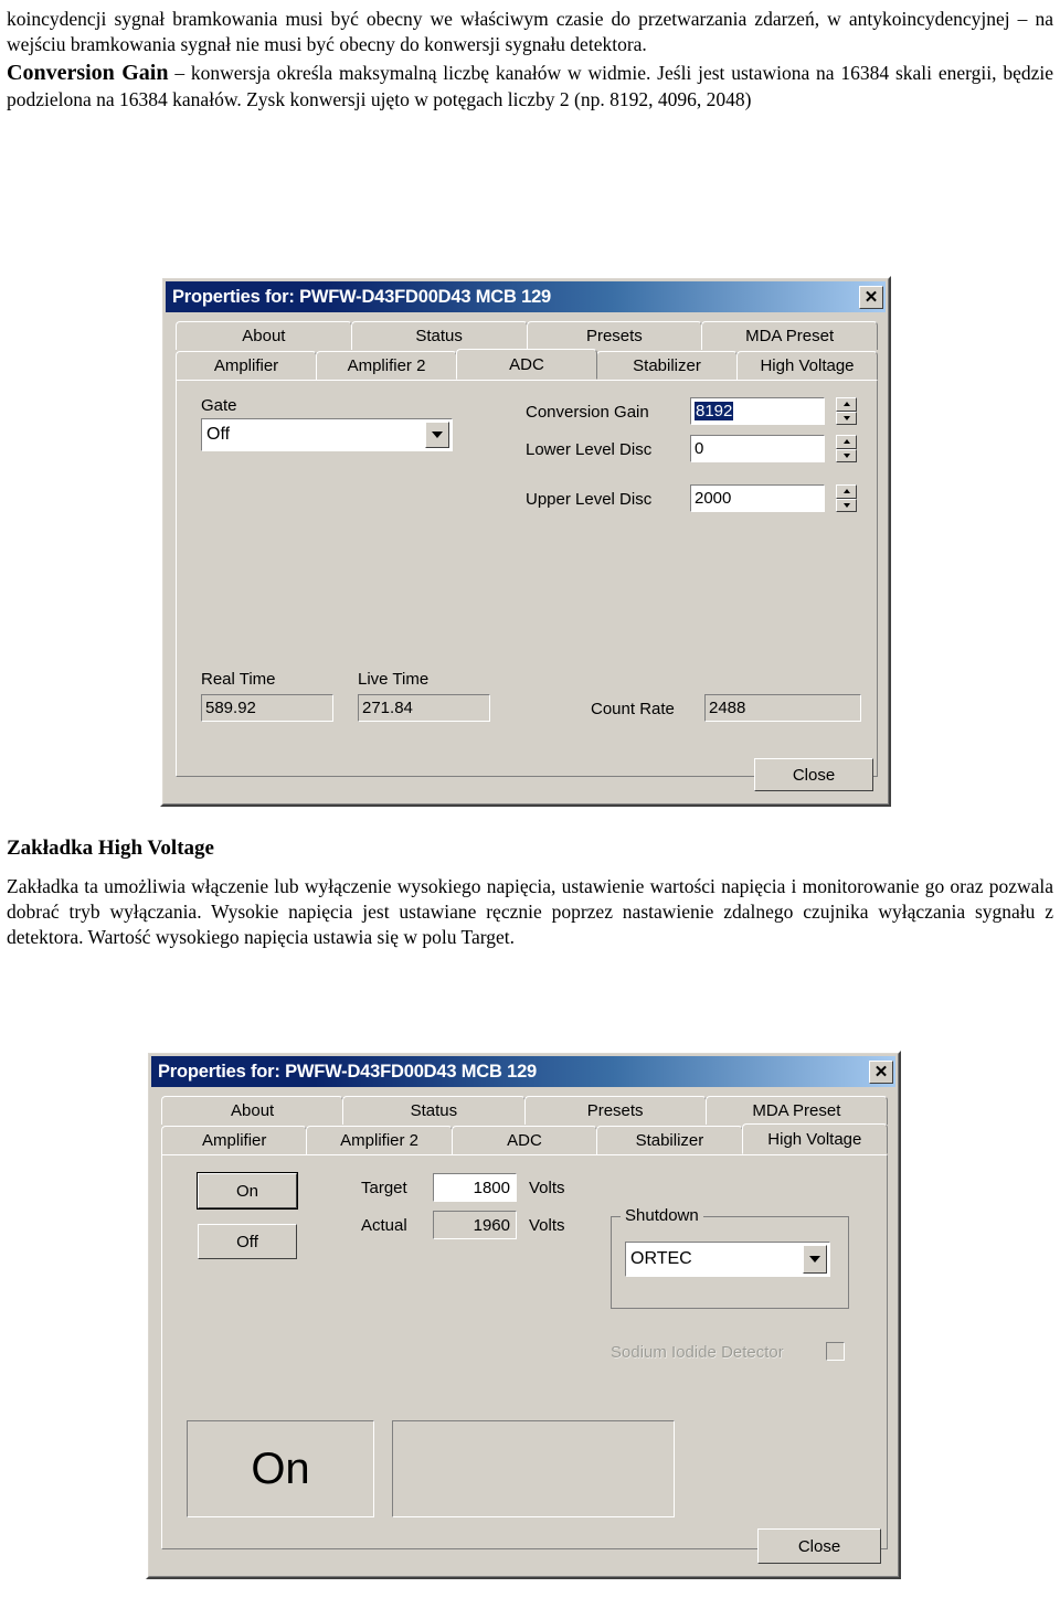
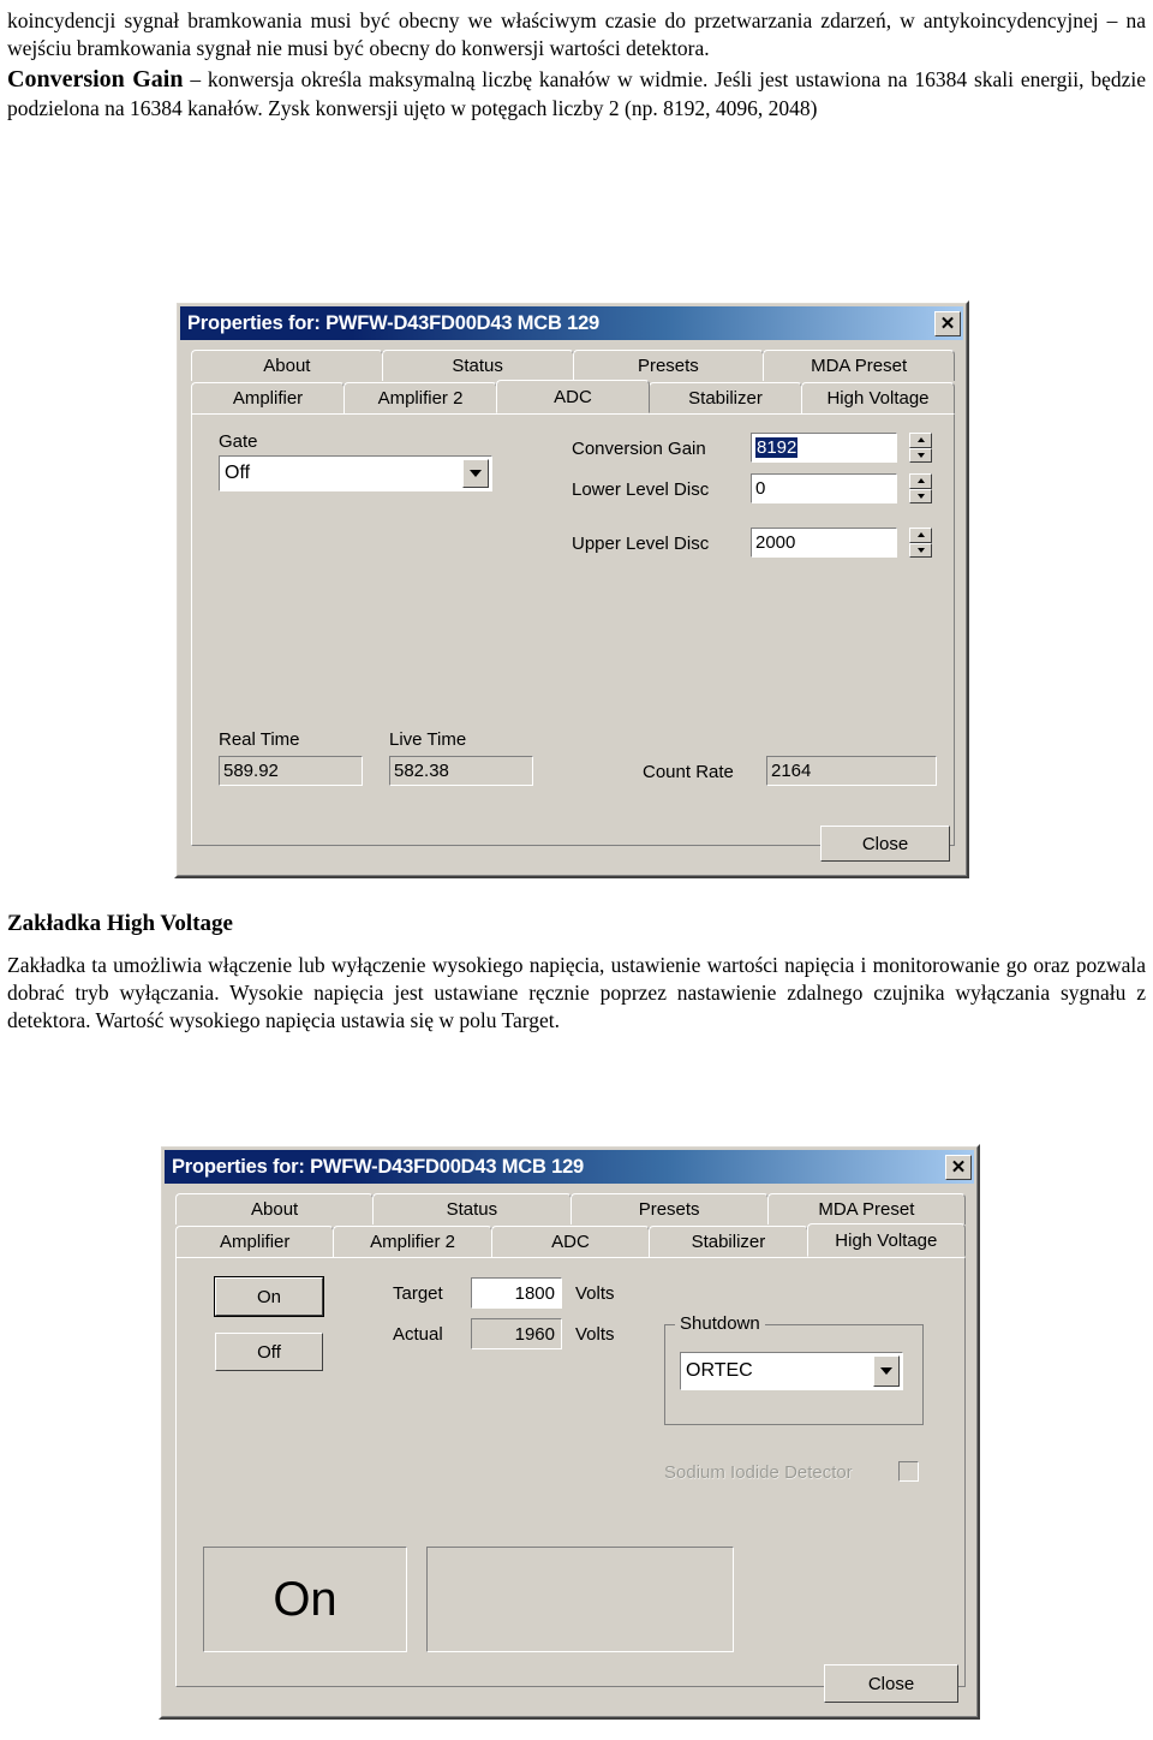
- koincydencji sygnał bramkowania musi być obecny we właściwym czasie do przetwarzania zdarzeń, w antykoincydencyjnej – na wejściu bramkowania sygnał nie musi być obecny do konwersji sygnału detektora.
+ koincydencji sygnał bramkowania musi być obecny we właściwym czasie do przetwarzania zdarzeń, w antykoincydencyjnej – na wejściu bramkowania sygnał nie musi być obecny do konwersji wartości detektora.
  Conversion Gain – konwersja określa maksymalną liczbę kanałów w widmie. Jeśli jest ustawiona na 16384 skali energii, będzie podzielona na 16384 kanałów. Zysk konwersji ujęto w potęgach liczby 2 (np. 8192, 4096, 2048)
  Properties for: PWFW-D43FD00D43 MCB 129
  ✕
  About
  Status
  Presets
  MDA Preset
  Amplifier
  Amplifier 2
  ADC
  Stabilizer
  High Voltage
  Gate
  Off
  Conversion Gain
  8192
  Lower Level Disc
  0
  Upper Level Disc
  2000
  Real Time
  589.92
  Live Time
- 271.84
+ 582.38
  Count Rate
- 2488
+ 2164
  Close
  Zakładka High Voltage
  Zakładka ta umożliwia włączenie lub wyłączenie wysokiego napięcia, ustawienie wartości napięcia i monitorowanie go oraz pozwala dobrać tryb wyłączania. Wysokie napięcia jest ustawiane ręcznie poprzez nastawienie zdalnego czujnika wyłączania sygnału z detektora. Wartość wysokiego napięcia ustawia się w polu Target.
  Properties for: PWFW-D43FD00D43 MCB 129
  ✕
  About
  Status
  Presets
  MDA Preset
  Amplifier
  Amplifier 2
  ADC
  Stabilizer
  High Voltage
  On
  Off
  Target
  1800
  Volts
  Actual
  1960
  Volts
  Shutdown
  ORTEC
  Sodium Iodide Detector
  On
  Close
